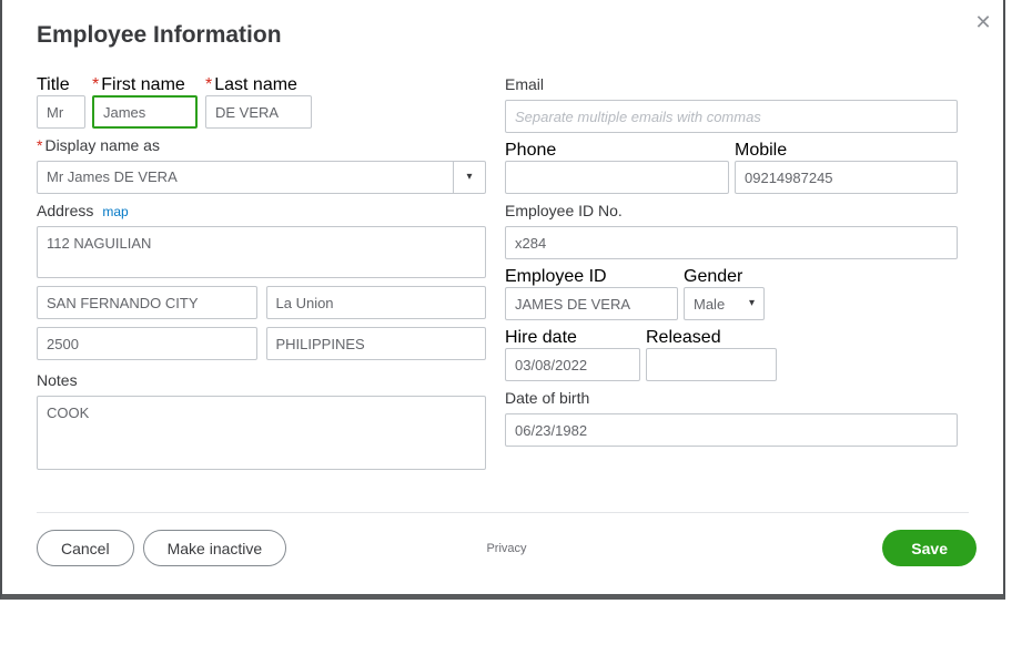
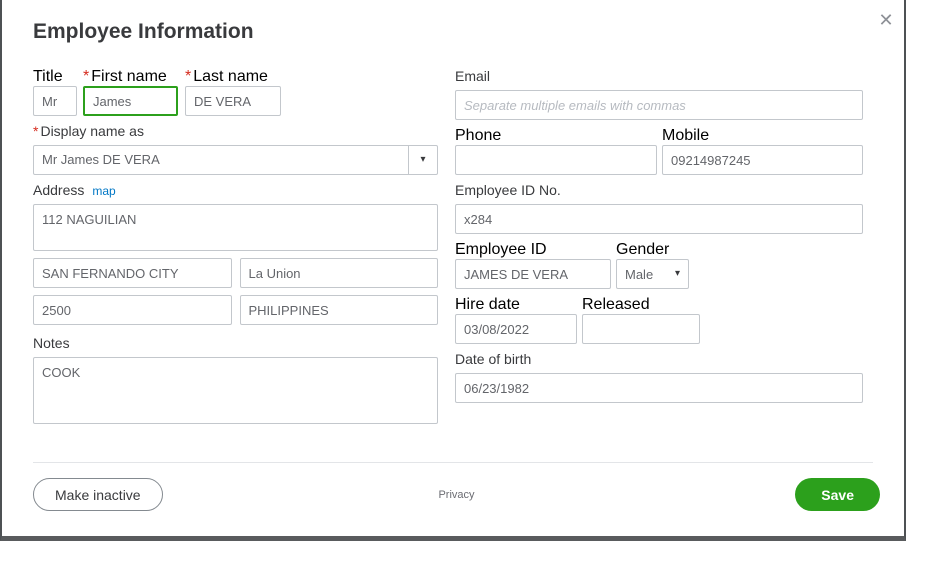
  Employee Information
  ✕
  Title Mr
  *First name James
  *Last name DE VERA
  * Display name as
  Mr James DE VERA
  ▾
  Address
  map
  112 NAGUILIAN
  SAN FERNANDO CITY
  La Union
  2500
  PHILIPPINES
  Notes
  COOK
  Email
  Separate multiple emails with commas
  Phone
  Mobile 09214987245
  Employee ID No.
  x284
  Employee ID JAMES DE VERA
  Gender
  Male
  ▾
  Hire date 03/08/2022
  Released
  Date of birth
  06/23/1982
- Cancel
  Make inactive
  Privacy
  Save
